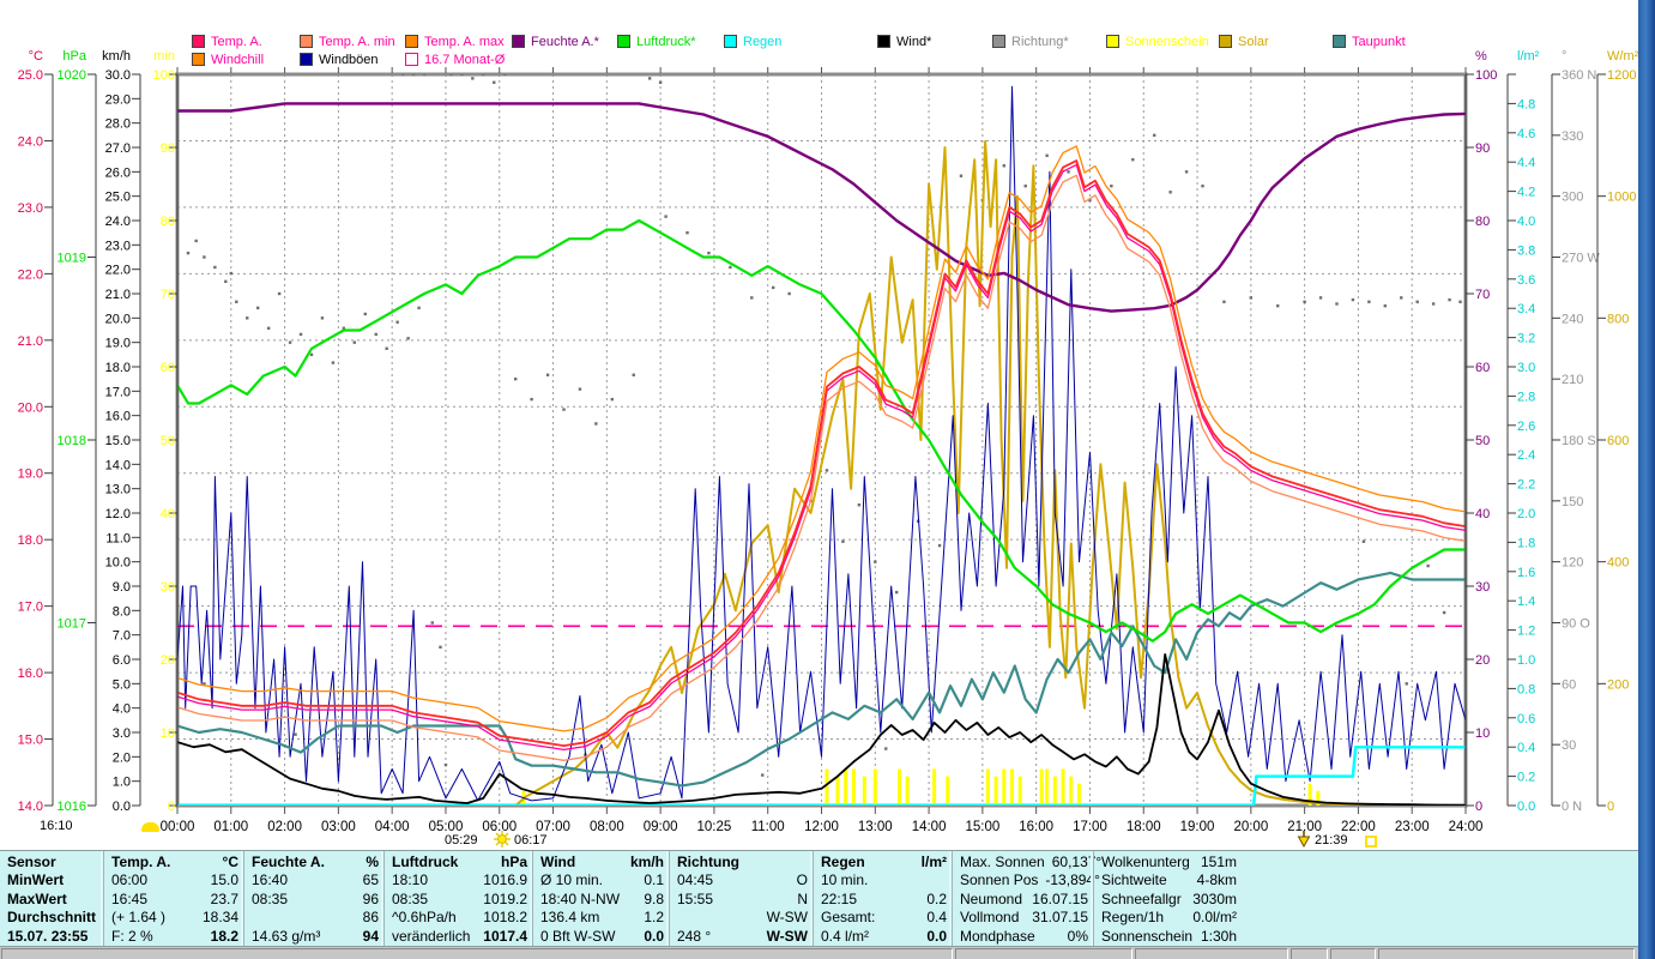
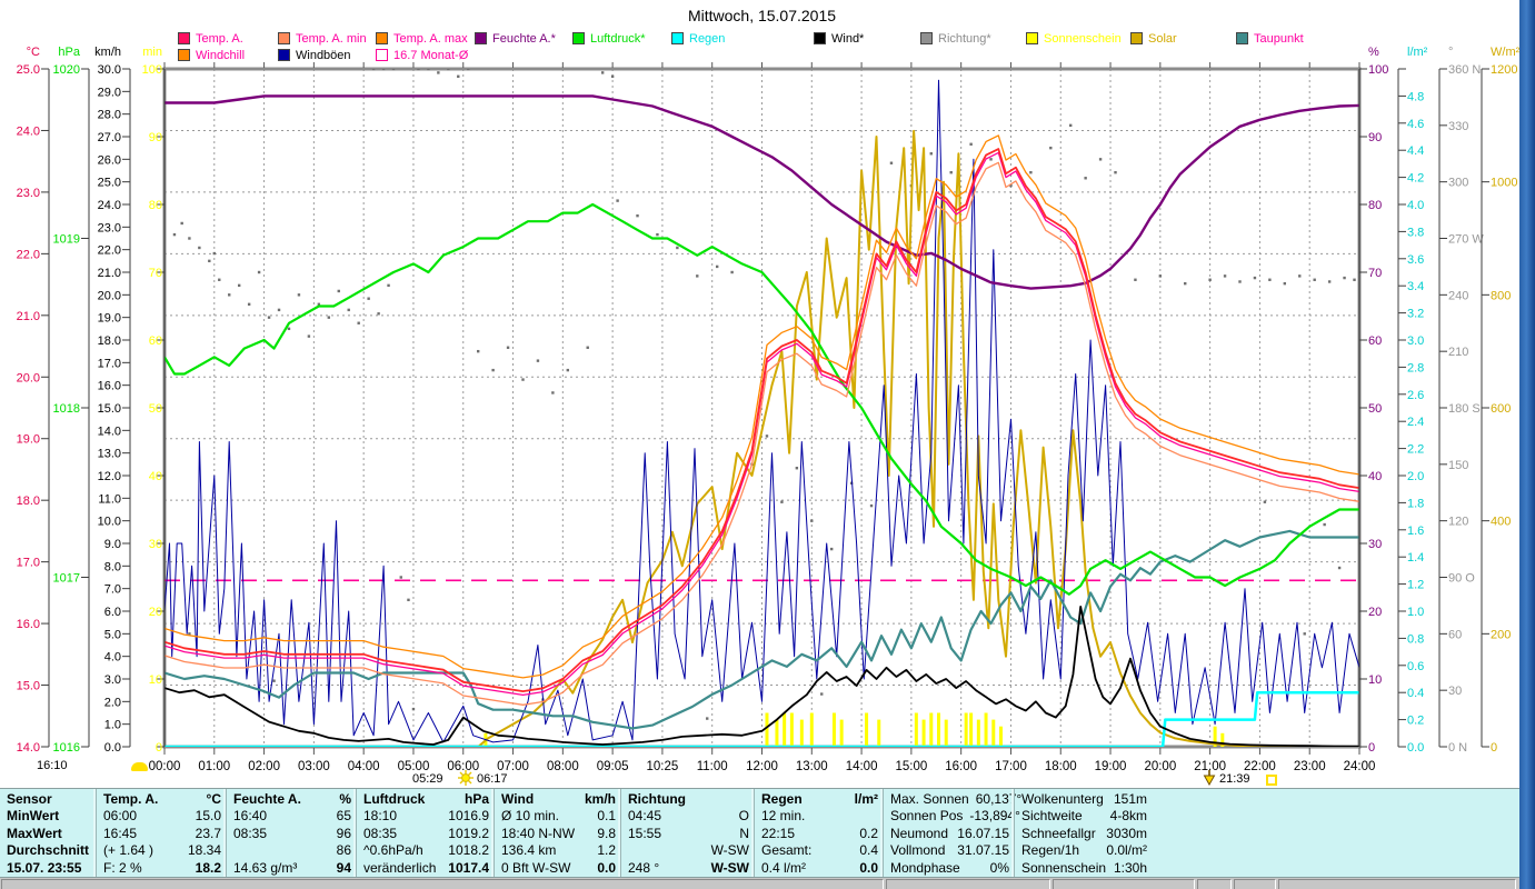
+ Mittwoch, 15.07.2015
  Temp. A.
  Temp. A. min
  Temp. A. max
  Feuchte A.*
  Luftdruck*
  Regen
  Wind*
  Richtung*
  Sonnenschein
  Solar
  Taupunkt
  Windchill
  Windböen
  16.7 Monat-Ø
  °C
  25.0
  24.0
  23.0
  22.0
  21.0
  20.0
  19.0
  18.0
  17.0
  16.0
  15.0
  14.0
  hPa
  1020
  1019
  1018
  1017
  1016
  km/h
  30.0
  29.0
  28.0
  27.0
  26.0
  25.0
  24.0
  23.0
  22.0
  21.0
  20.0
  19.0
  18.0
  17.0
  16.0
  15.0
  14.0
  13.0
  12.0
  11.0
  10.0
  9.0
  8.0
  7.0
  6.0
  5.0
  4.0
  3.0
  2.0
  1.0
  0.0
  min
  100
  90
  80
  70
  60
  50
  40
  30
  20
  10
  0
  %
  100
  90
  80
  70
  60
  50
  40
  30
  20
  10
  0
  l/m²
  4.8
  4.6
  4.4
  4.2
  4.0
  3.8
  3.6
  3.4
  3.2
  3.0
  2.8
  2.6
  2.4
  2.2
  2.0
  1.8
  1.6
  1.4
  1.2
  1.0
  0.8
  0.6
  0.4
  0.2
  0.0
  °
  360 N
  330
  300
  270 W
  240
  210
  180 S
  150
  120
  90 O
  60
  30
  0 N
  W/m²
  1200
  1000
  800
  600
  400
  200
  0
  00:00
  01:00
  02:00
  03:00
  04:00
  05:00
  06:00
  07:00
  08:00
- 09:00
+ 09:05
  10:25
  11:00
  12:00
  13:00
  14:00
  15:00
  16:00
  17:00
  18:00
  19:00
  20:00
  21:00
  22:00
  23:00
  24:00
  16:10
  05:29
  06:17
  21:39
  Sensor
  MinWert
  MaxWert
  Durchschnitt
  15.07. 23:55
  Temp. A.
  °C
  06:00
  15.0
  16:45
  23.7
  (+ 1.64 )
  18.34
  F: 2 %
  18.2
  Feuchte A.
  %
  16:40
  65
  08:35
  96
  86
  14.63 g/m³
  94
  Luftdruck
  hPa
  18:10
  1016.9
  08:35
  1019.2
  ^0.6hPa/h
  1018.2
  veränderlich
  1017.4
  Wind
  km/h
  Ø 10 min.
  0.1
  18:40 N-NW
  9.8
  136.4 km
  1.2
  0 Bft W-SW
  0.0
  Richtung
  04:45
  O
  15:55
  N
  W-SW
  248 °
  W-SW
  Regen
  l/m²
- 10 min.
+ 12 min.
  22:15
  0.2
  Gesamt:
  0.4
  0.4 l/m²
  0.0
  Max. Sonnen
  60,137°
  Sonnen Pos
  -13,894°
  Neumond
  16.07.15
  Vollmond
  31.07.15
  Mondphase
  0%
  Wolkenunterg
  151m
  Sichtweite
  4-8km
  Schneefallgr
  3030m
  Regen/1h
  0.0l/m²
  Sonnenschein
  1:30h
